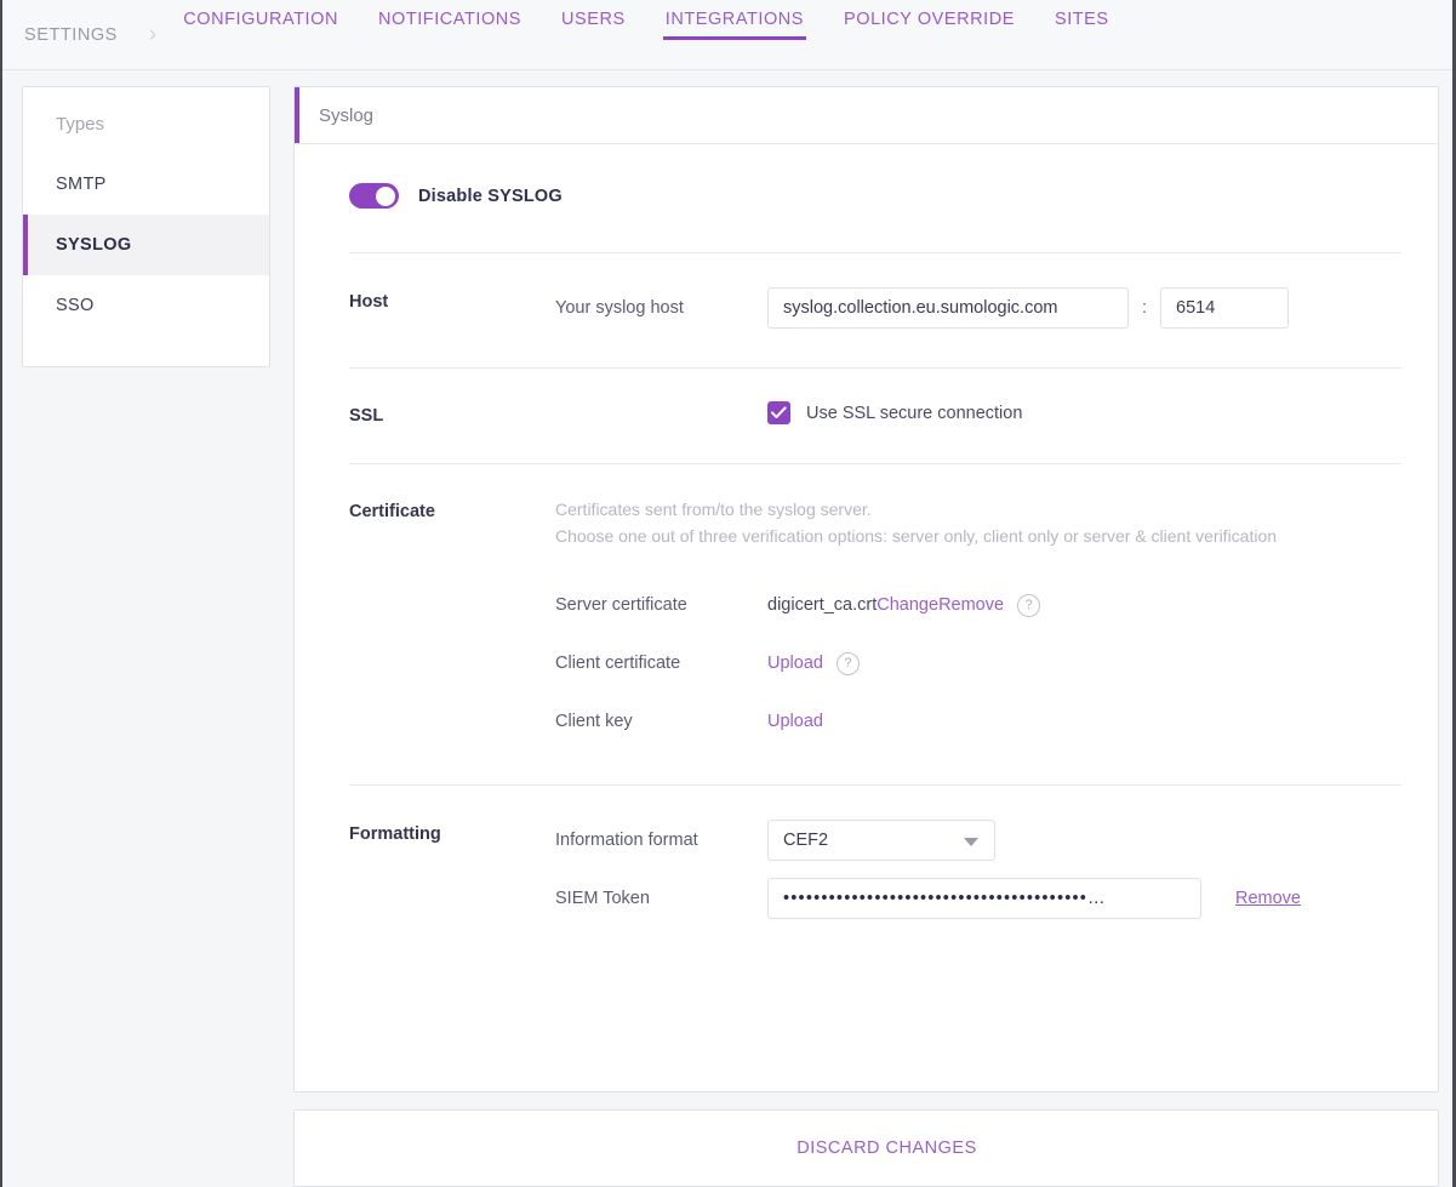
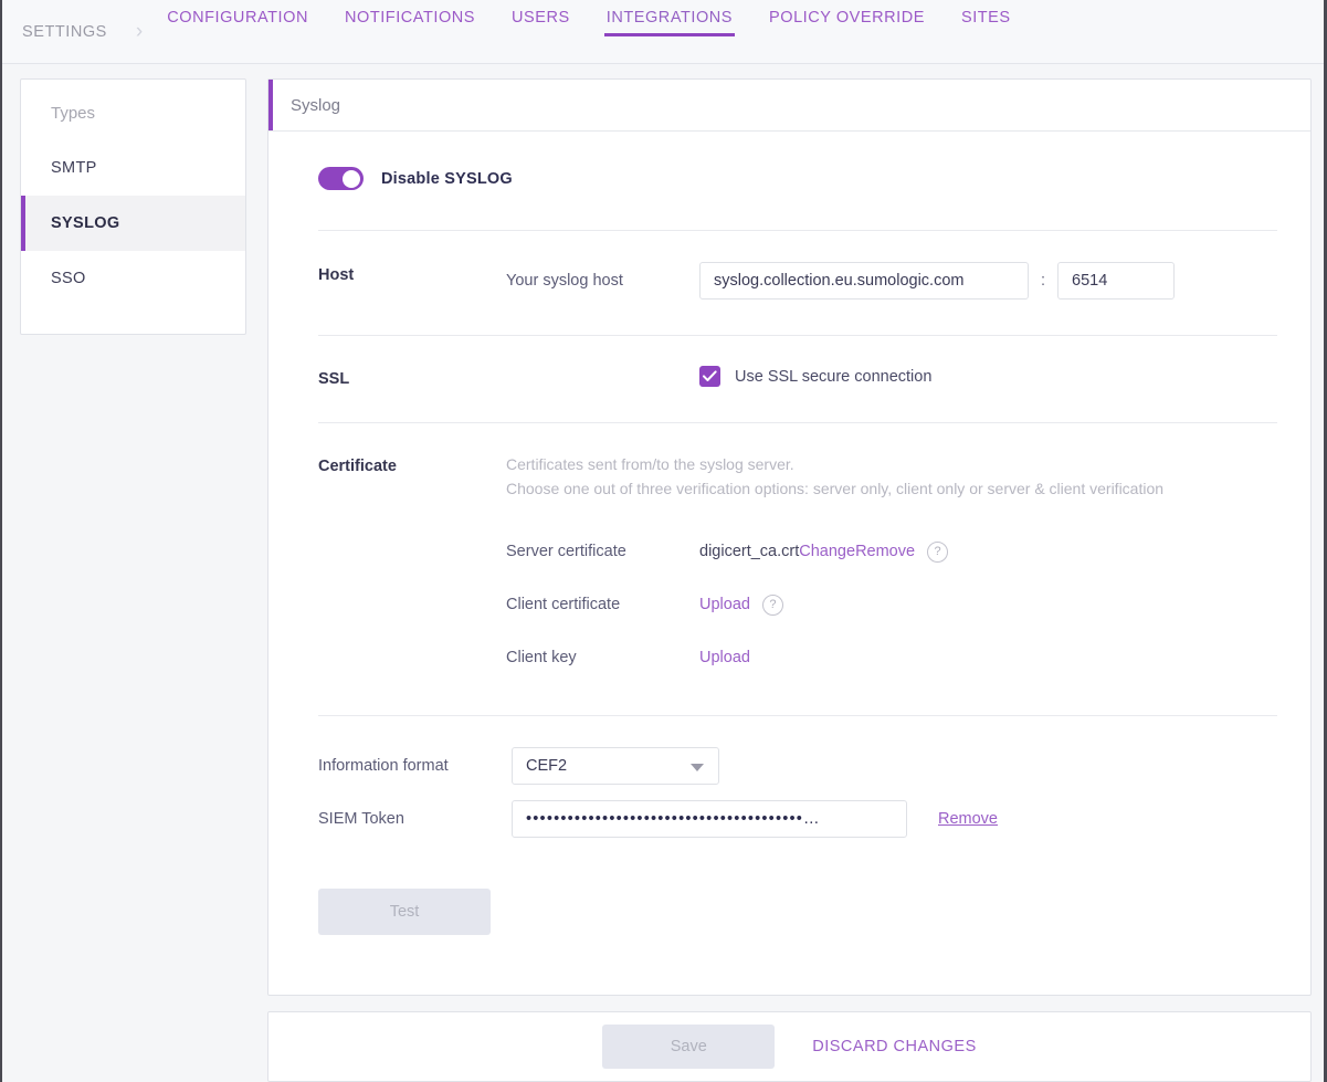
  SETTINGS
  ›
  CONFIGURATION
  NOTIFICATIONS
  USERS
  INTEGRATIONS
  POLICY OVERRIDE
  SITES
  Types
  SMTP
  SYSLOG
  SSO
  Syslog
  Disable SYSLOG
  Host
  Your syslog host
  syslog.collection.eu.sumologic.com
  :
  6514
  SSL
  Use SSL secure connection
  Certificate
  Certificates sent from/to the syslog server.
  Choose one out of three verification options: server only, client only or server & client verification
  Server certificate
  digicert_ca.crt
  Change
  Remove
  ?
  Client certificate
  Upload
  ?
  Client key
  Upload
- Formatting
  Information format
  CEF2
  SIEM Token
  ••••••••••••••••••••••••••••••••••••••••…
  Remove
+ Test
+ Save
  DISCARD CHANGES
